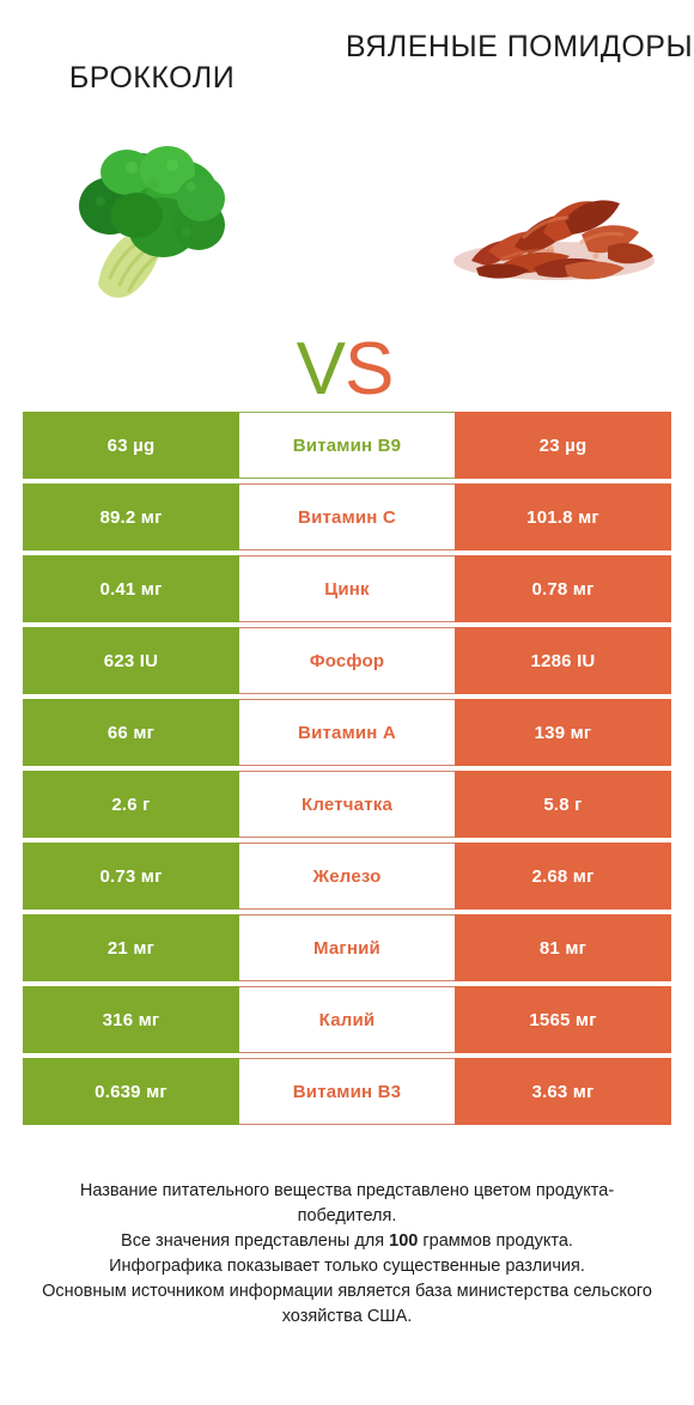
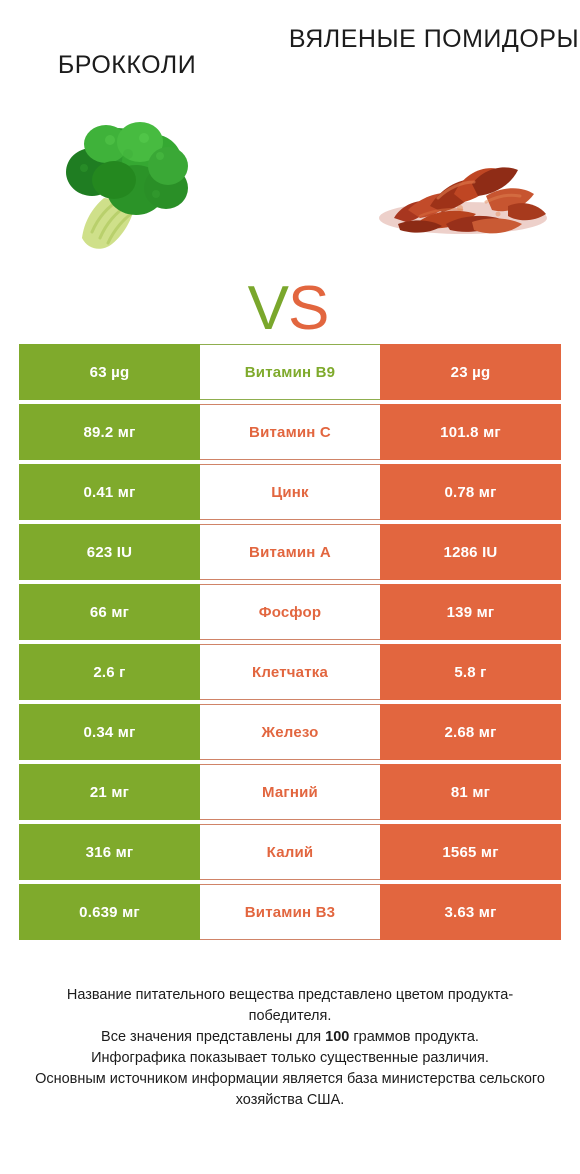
  БРОККОЛИ
  ВЯЛЕНЫЕ ПОМИДОРЫ
  VS
  63 µg
  Витамин B9
  23 µg
  89.2 мг
  Витамин C
  101.8 мг
  0.41 мг
  Цинк
  0.78 мг
  623 IU
- Фосфор
+ Витамин A
  1286 IU
  66 мг
- Витамин A
+ Фосфор
  139 мг
  2.6 г
  Клетчатка
  5.8 г
- 0.73 мг
+ 0.34 мг
  Железо
  2.68 мг
  21 мг
  Магний
  81 мг
  316 мг
  Калий
  1565 мг
  0.639 мг
  Витамин B3
  3.63 мг
  Название питательного вещества представлено цветом продукта-победителя.
  Все значения представлены для 100 граммов продукта.
  Инфографика показывает только существенные различия.
  Основным источником информации является база министерства сельского хозяйства США.
